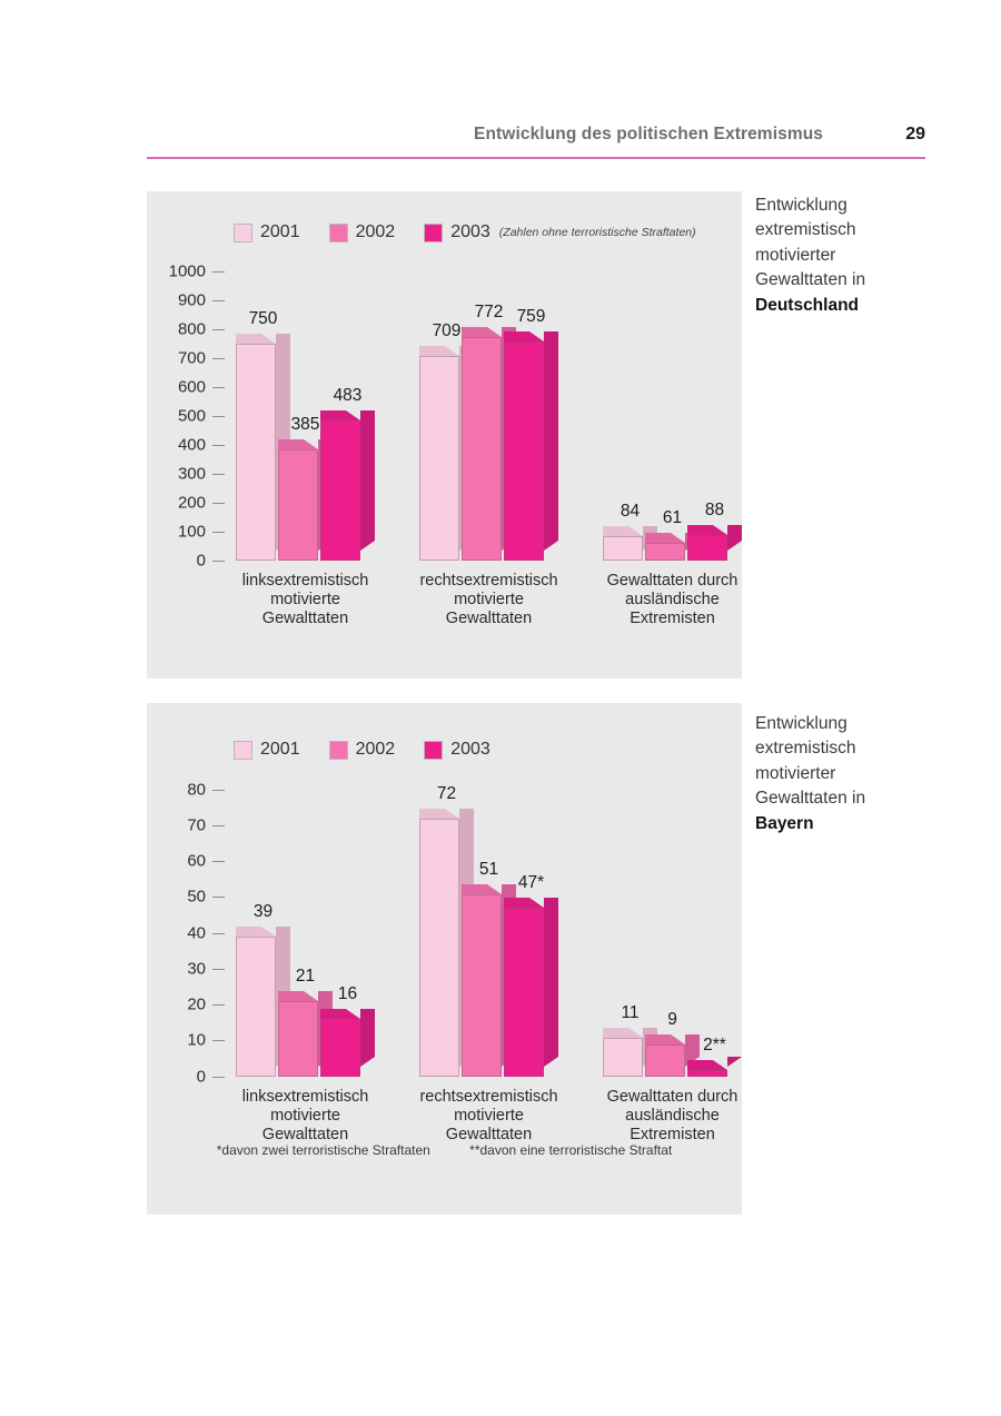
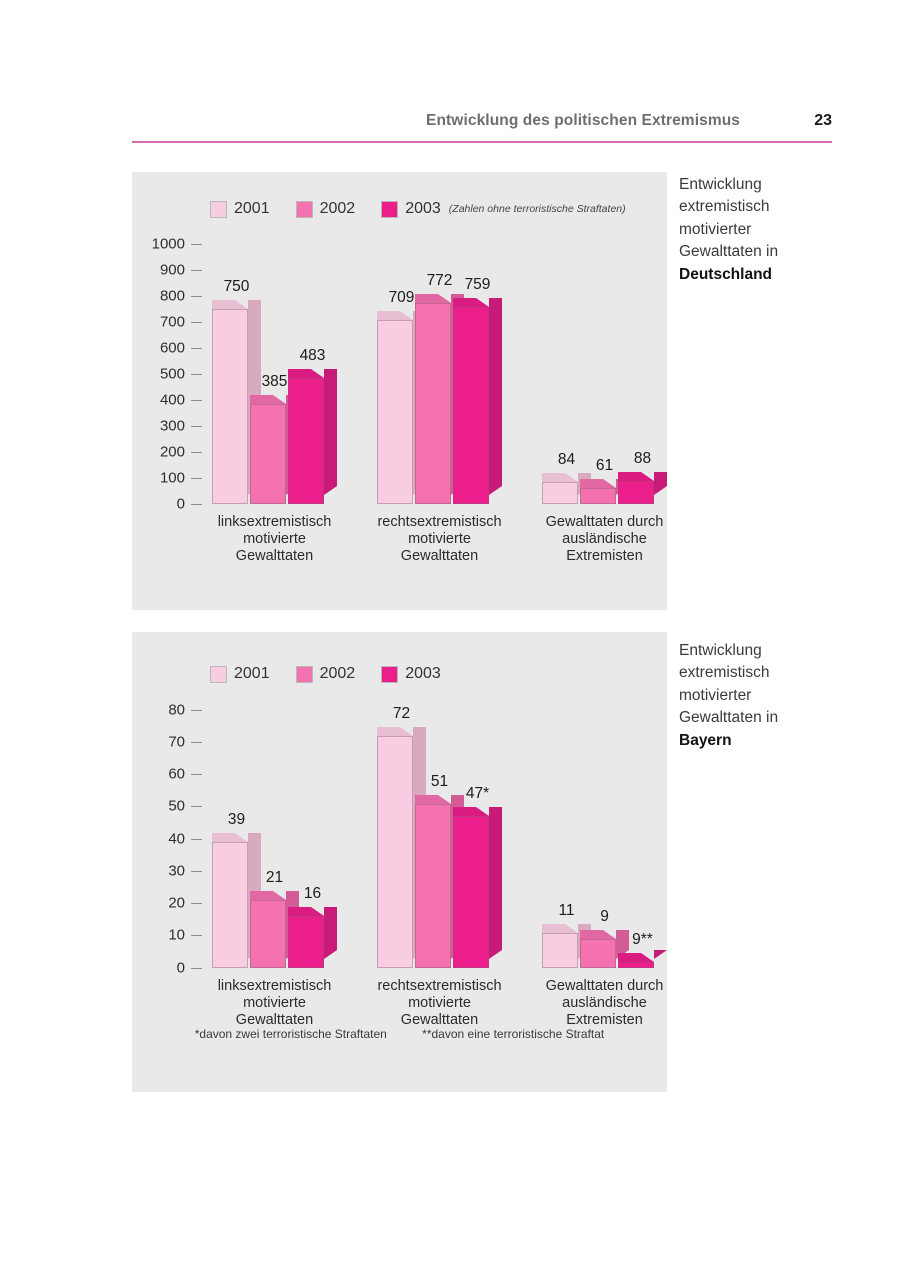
  Entwicklung des politischen Extremismus
- 29
+ 23
  2001
  2002
  2003
  (Zahlen ohne terroristische Straftaten)
  1000
  900
  800
  700
  600
  500
  400
  300
  200
  100
  0
  750
  385
  483
  linksextremistisch
  motivierte
  Gewalttaten
  709
  772
  759
  rechtsextremistisch
  motivierte
  Gewalttaten
  84
  61
  88
  Gewalttaten durch
  ausländische
  Extremisten
  Entwicklung
  extremistisch
  motivierter
  Gewalttaten in
  Deutschland
  2001
  2002
  2003
  80
  70
  60
  50
  40
  30
  20
  10
  0
  39
  21
  16
  linksextremistisch
  motivierte
  Gewalttaten
  72
  51
  47*
  rechtsextremistisch
  motivierte
  Gewalttaten
  11
  9
- 2**
+ 9**
  Gewalttaten durch
  ausländische
  Extremisten
  *davon zwei terroristische Straftaten **davon eine terroristische Straftat
  Entwicklung
  extremistisch
  motivierter
  Gewalttaten in
  Bayern
